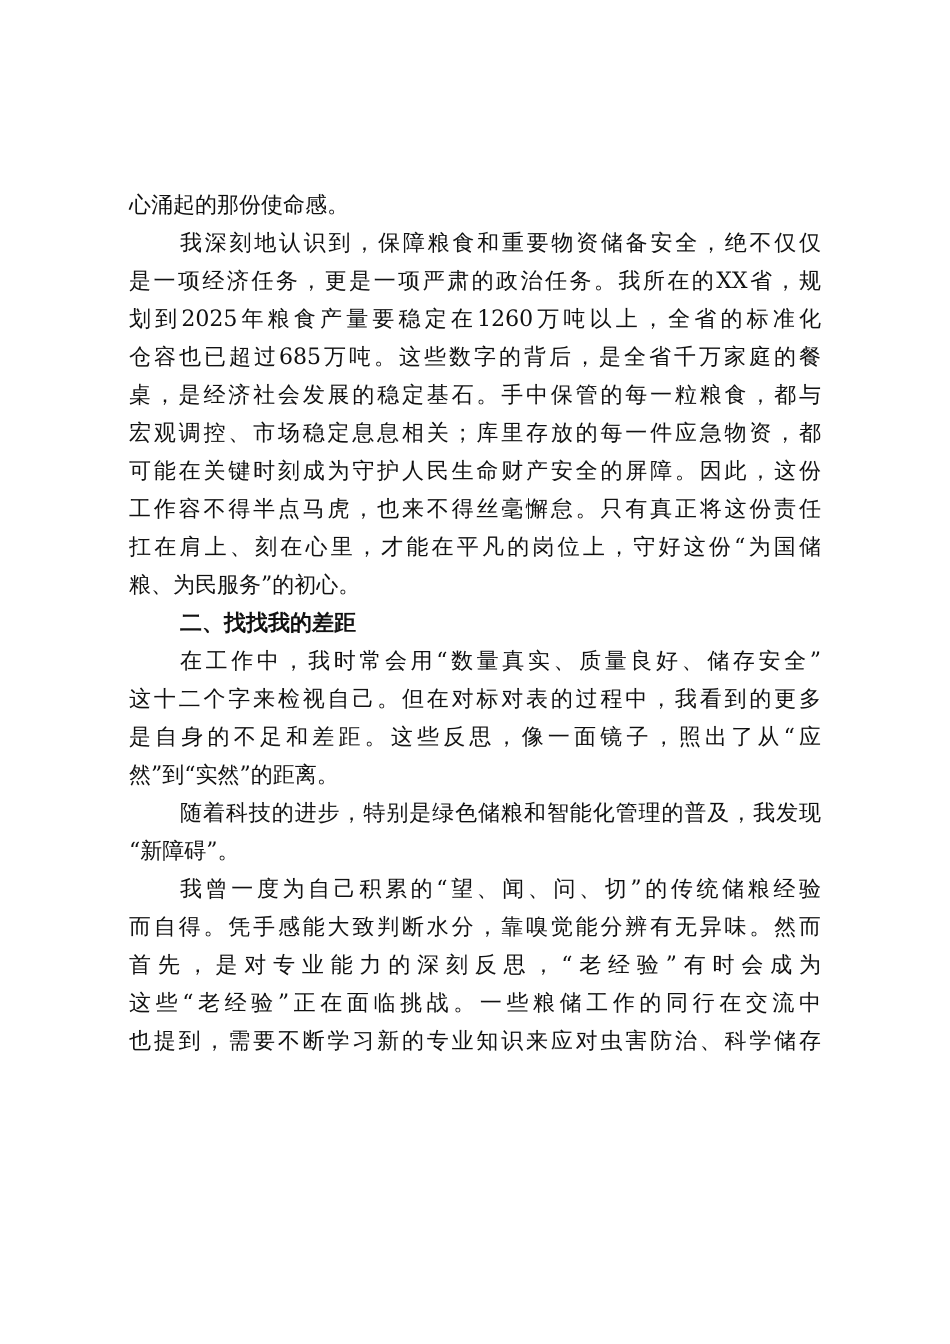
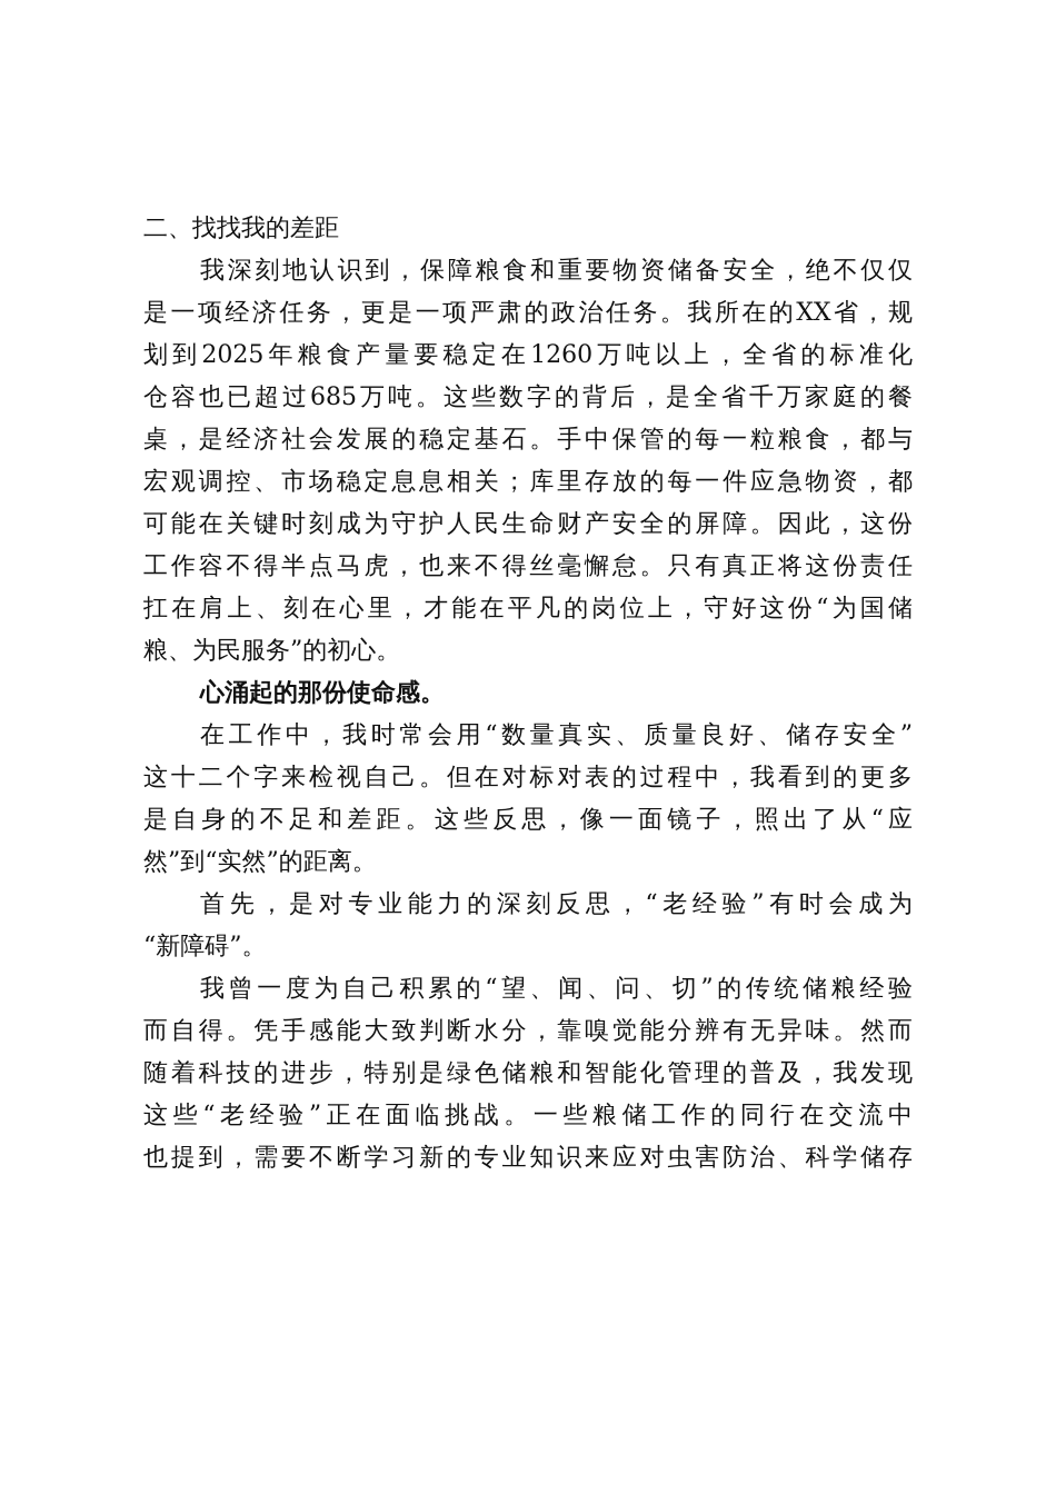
- 心涌起的那份使命感。
+ 二、找找我的差距
  我深刻地认识到，保障粮食和重要物资储备安全，绝不仅仅
  是一项经济任务，更是一项严肃的政治任务。我所在的XX省，规
  划到2025年粮食产量要稳定在1260万吨以上，全省的标准化
  仓容也已超过685万吨。这些数字的背后，是全省千万家庭的餐
  桌，是经济社会发展的稳定基石。手中保管的每一粒粮食，都与
  宏观调控、市场稳定息息相关；库里存放的每一件应急物资，都
  可能在关键时刻成为守护人民生命财产安全的屏障。因此，这份
  工作容不得半点马虎，也来不得丝毫懈怠。只有真正将这份责任
  扛在肩上、刻在心里，才能在平凡的岗位上，守好这份“为国储
  粮、为民服务”的初心。
- 二、找找我的差距
+ 心涌起的那份使命感。
  在工作中，我时常会用“数量真实、质量良好、储存安全”
  这十二个字来检视自己。但在对标对表的过程中，我看到的更多
  是自身的不足和差距。这些反思，像一面镜子，照出了从“应
  然”到“实然”的距离。
- 随着科技的进步，特别是绿色储粮和智能化管理的普及，我发现
+ 首先，是对专业能力的深刻反思，“老经验”有时会成为
  “新障碍”。
  我曾一度为自己积累的“望、闻、问、切”的传统储粮经验
  而自得。凭手感能大致判断水分，靠嗅觉能分辨有无异味。然而
- 首先，是对专业能力的深刻反思，“老经验”有时会成为
+ 随着科技的进步，特别是绿色储粮和智能化管理的普及，我发现
  这些“老经验”正在面临挑战。一些粮储工作的同行在交流中
  也提到，需要不断学习新的专业知识来应对虫害防治、科学储存
